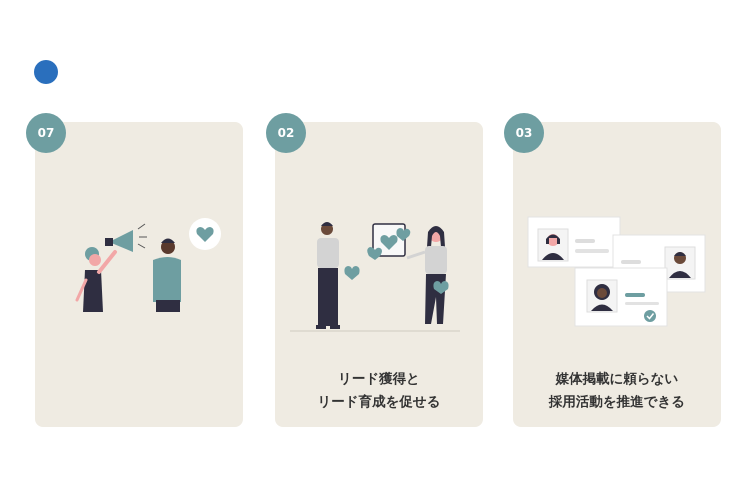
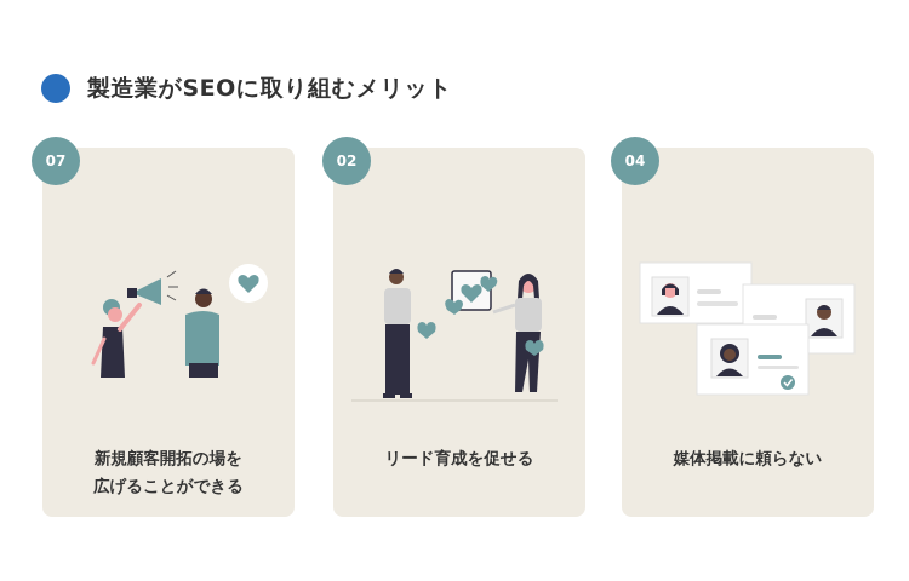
+ 製造業がSEOに取り組むメリット
+ 新規顧客開拓の場を
+ 広げることができる
  07
- リード獲得と
  リード育成を促せる
  02
  媒体掲載に頼らない
- 採用活動を推進できる
- 03
+ 04
